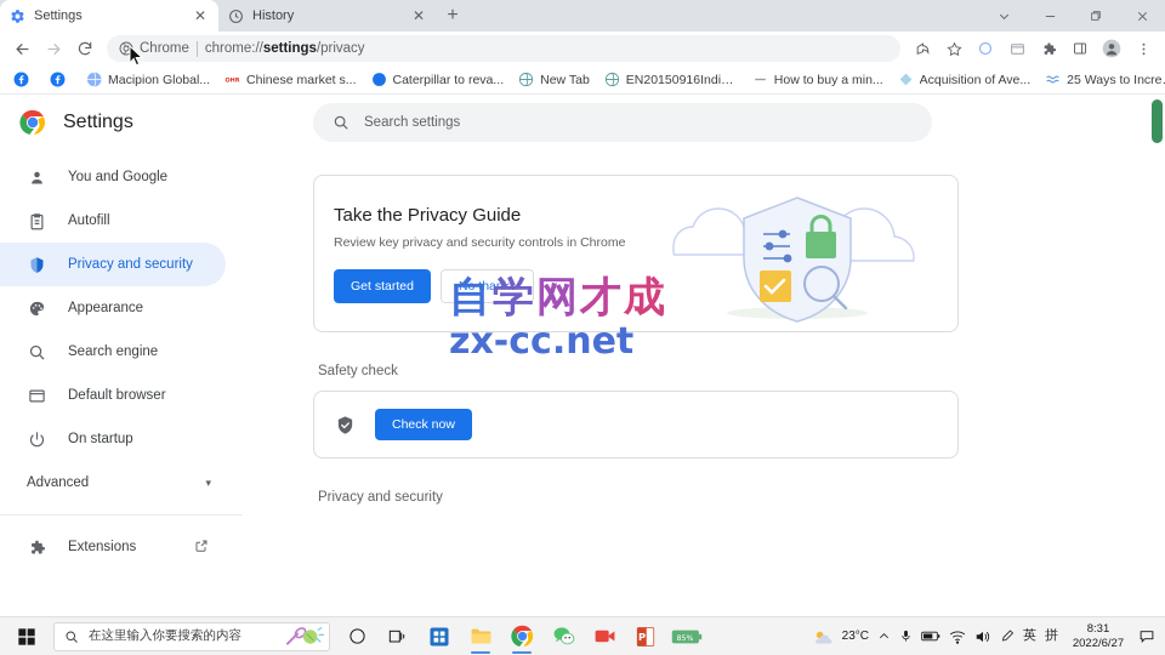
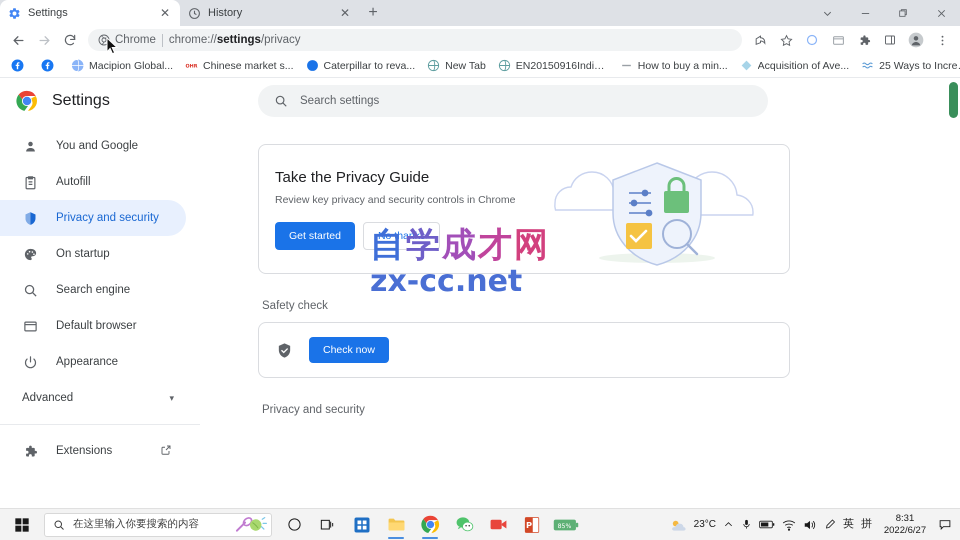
  Settings
  ✕
  History
  ✕
  +
  Chrome
  chrome://settings/privacy
  Macipion Global...
  Chinese market s...
  Caterpillar to reva...
  New Tab
  EN20150916India...
  How to buy a min...
  Acquisition of Ave...
  25 Ways to Incre
  Settings
  Search settings
  You and Google
  Autofill
  Privacy and security
- Appearance
+ On startup
  Search engine
  Default browser
- On startup
+ Appearance
  Advanced
  ▾
  Extensions
  Take the Privacy Guide
  Review key privacy and security controls in Chrome
  Get started
  No thanks
  Safety check
  Check now
  Privacy and security
  自
  学
- 网
+ 成
  才
- 成
+ 网
  zx-cc.net
  在这里输入你要搜索的内容
  P
  23°C
  英
  拼
  8:31
  2022/6/27
